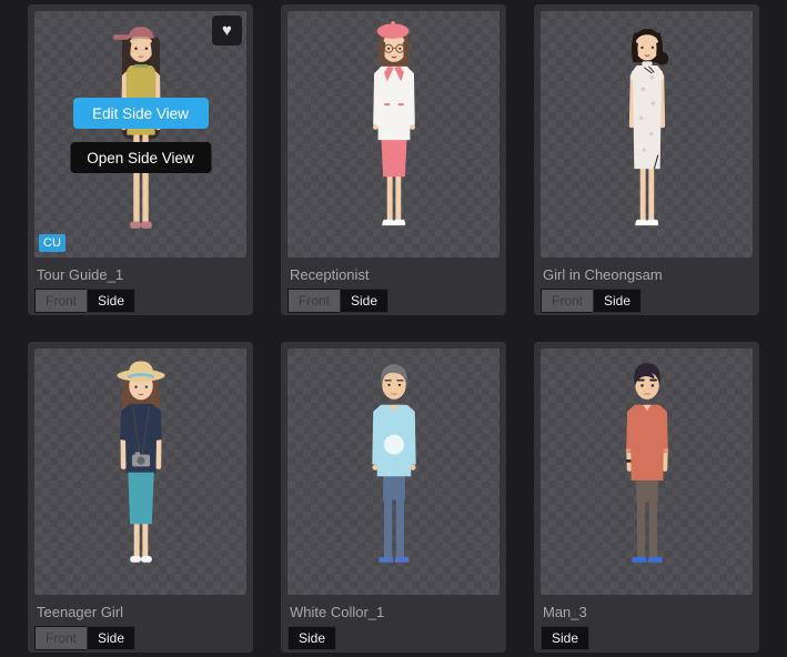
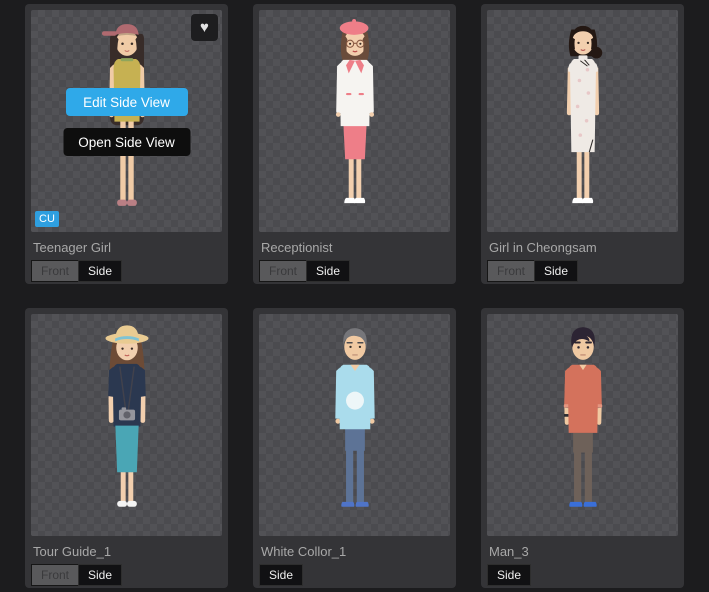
  ♥
  Edit Side View
  Open Side View
  CU
- Tour Guide_1
+ Teenager Girl
  Front
  Side
  Receptionist
  Front
  Side
  Girl in Cheongsam
  Front
  Side
- Teenager Girl
+ Tour Guide_1
  Front
  Side
  White Collor_1
  Side
  Man_3
  Side
